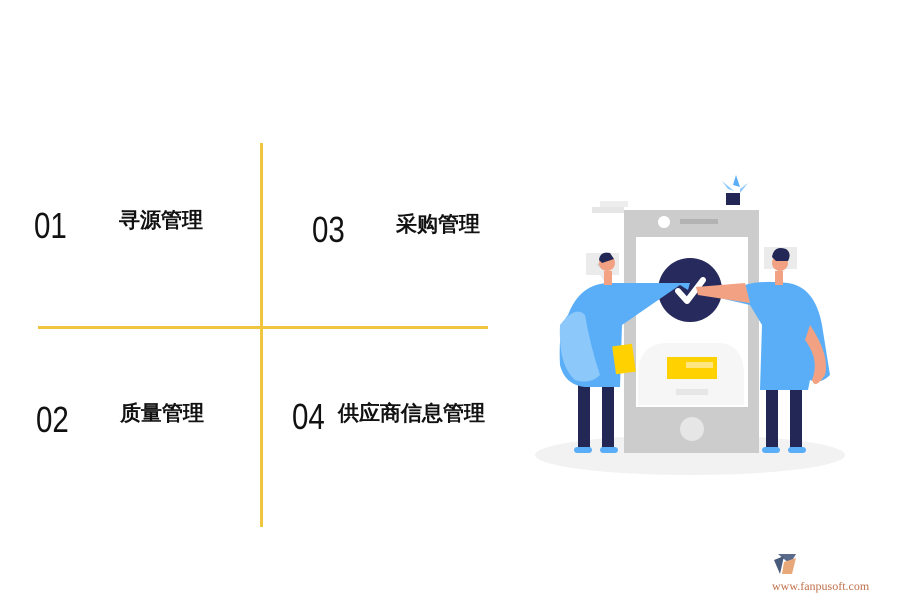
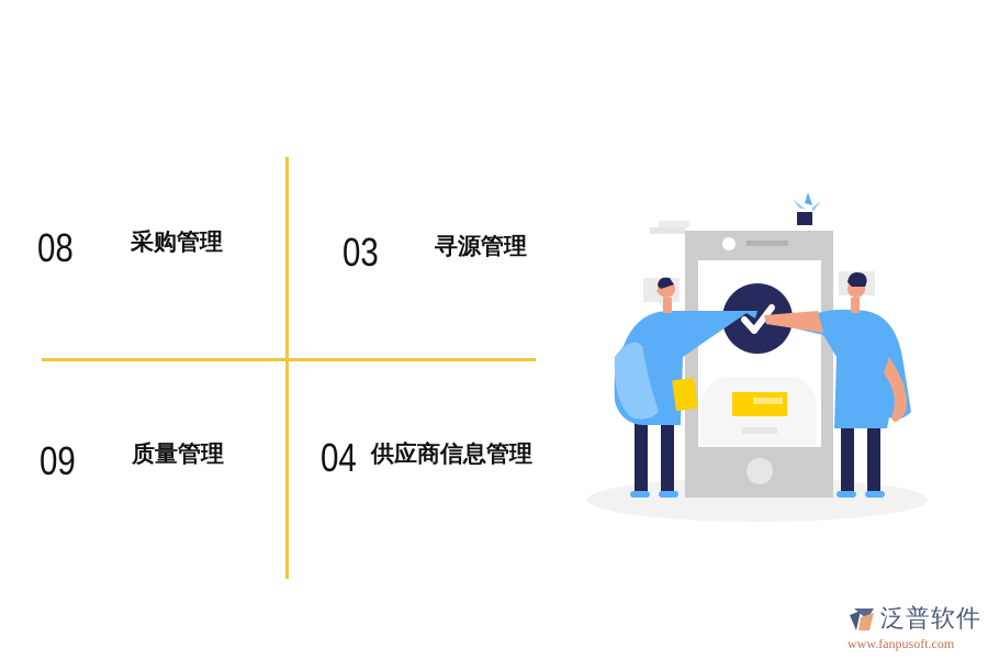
- 01
+ 08
- 寻源管理
+ 采购管理
  03
- 采购管理
+ 寻源管理
- 02
+ 09
  质量管理
  04
  供应商信息管理
+ 泛普软件
  www.fanpusoft.com
